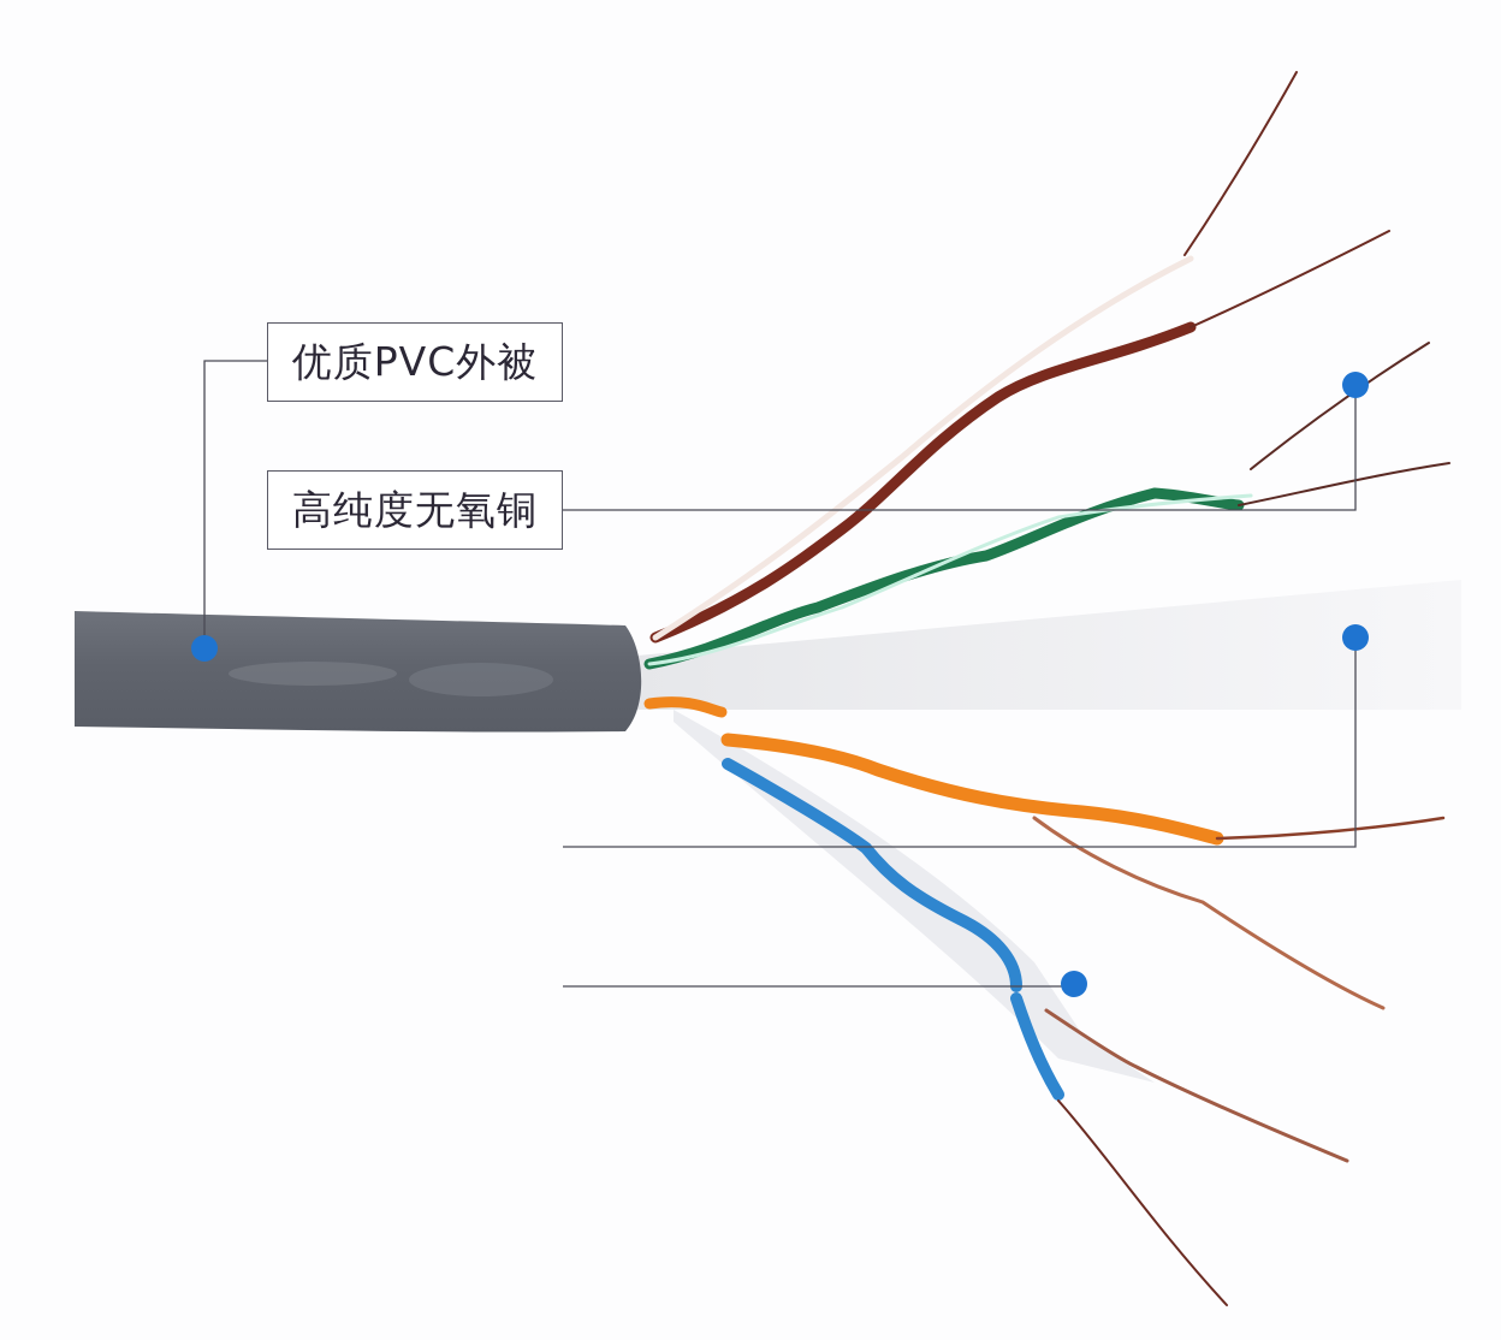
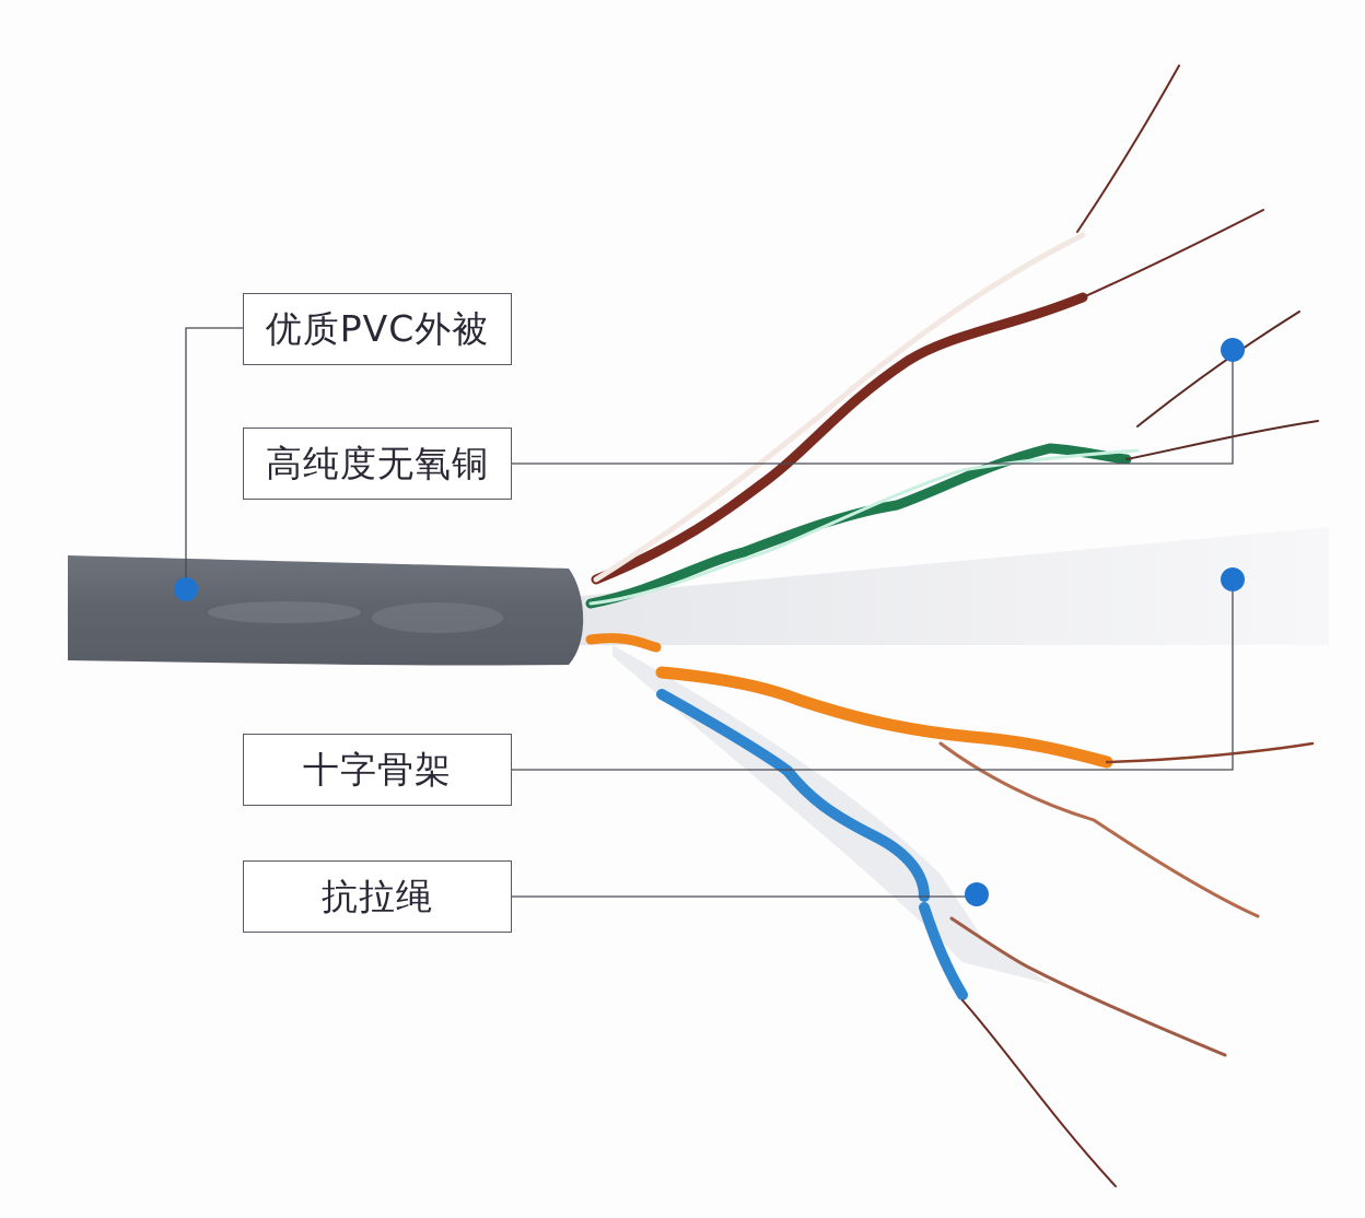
  优质PVC外被
  高纯度无氧铜
+ 十字骨架
+ 抗拉绳
